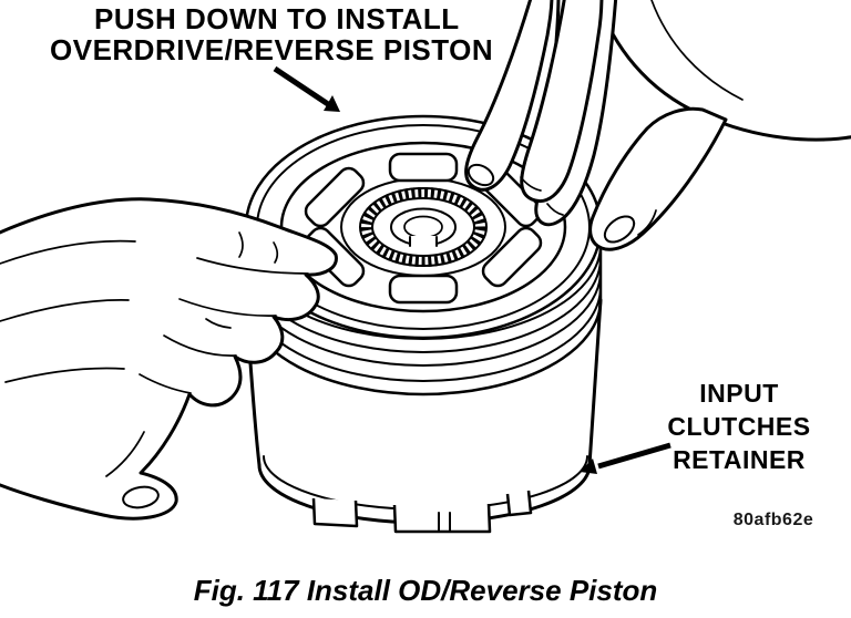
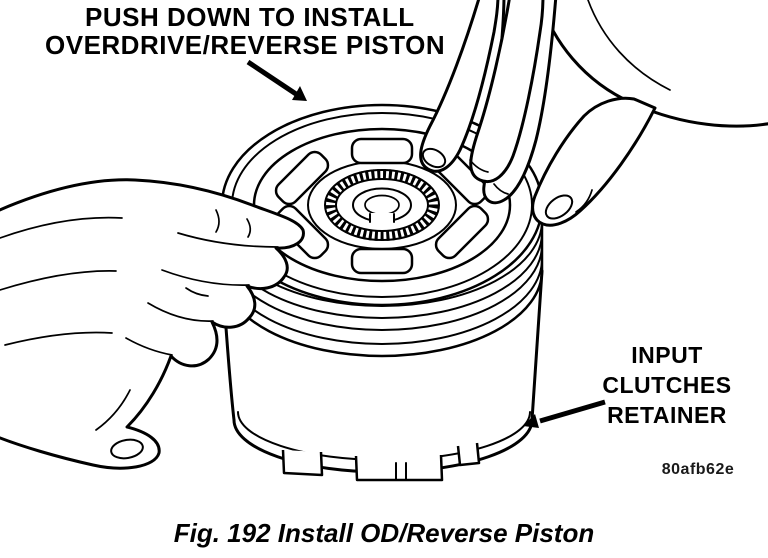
  PUSH DOWN TO INSTALL
  OVERDRIVE/REVERSE PISTON
  INPUT
  CLUTCHES
  RETAINER
  80afb62e
- Fig. 117 Install OD/Reverse Piston
+ Fig. 192 Install OD/Reverse Piston
